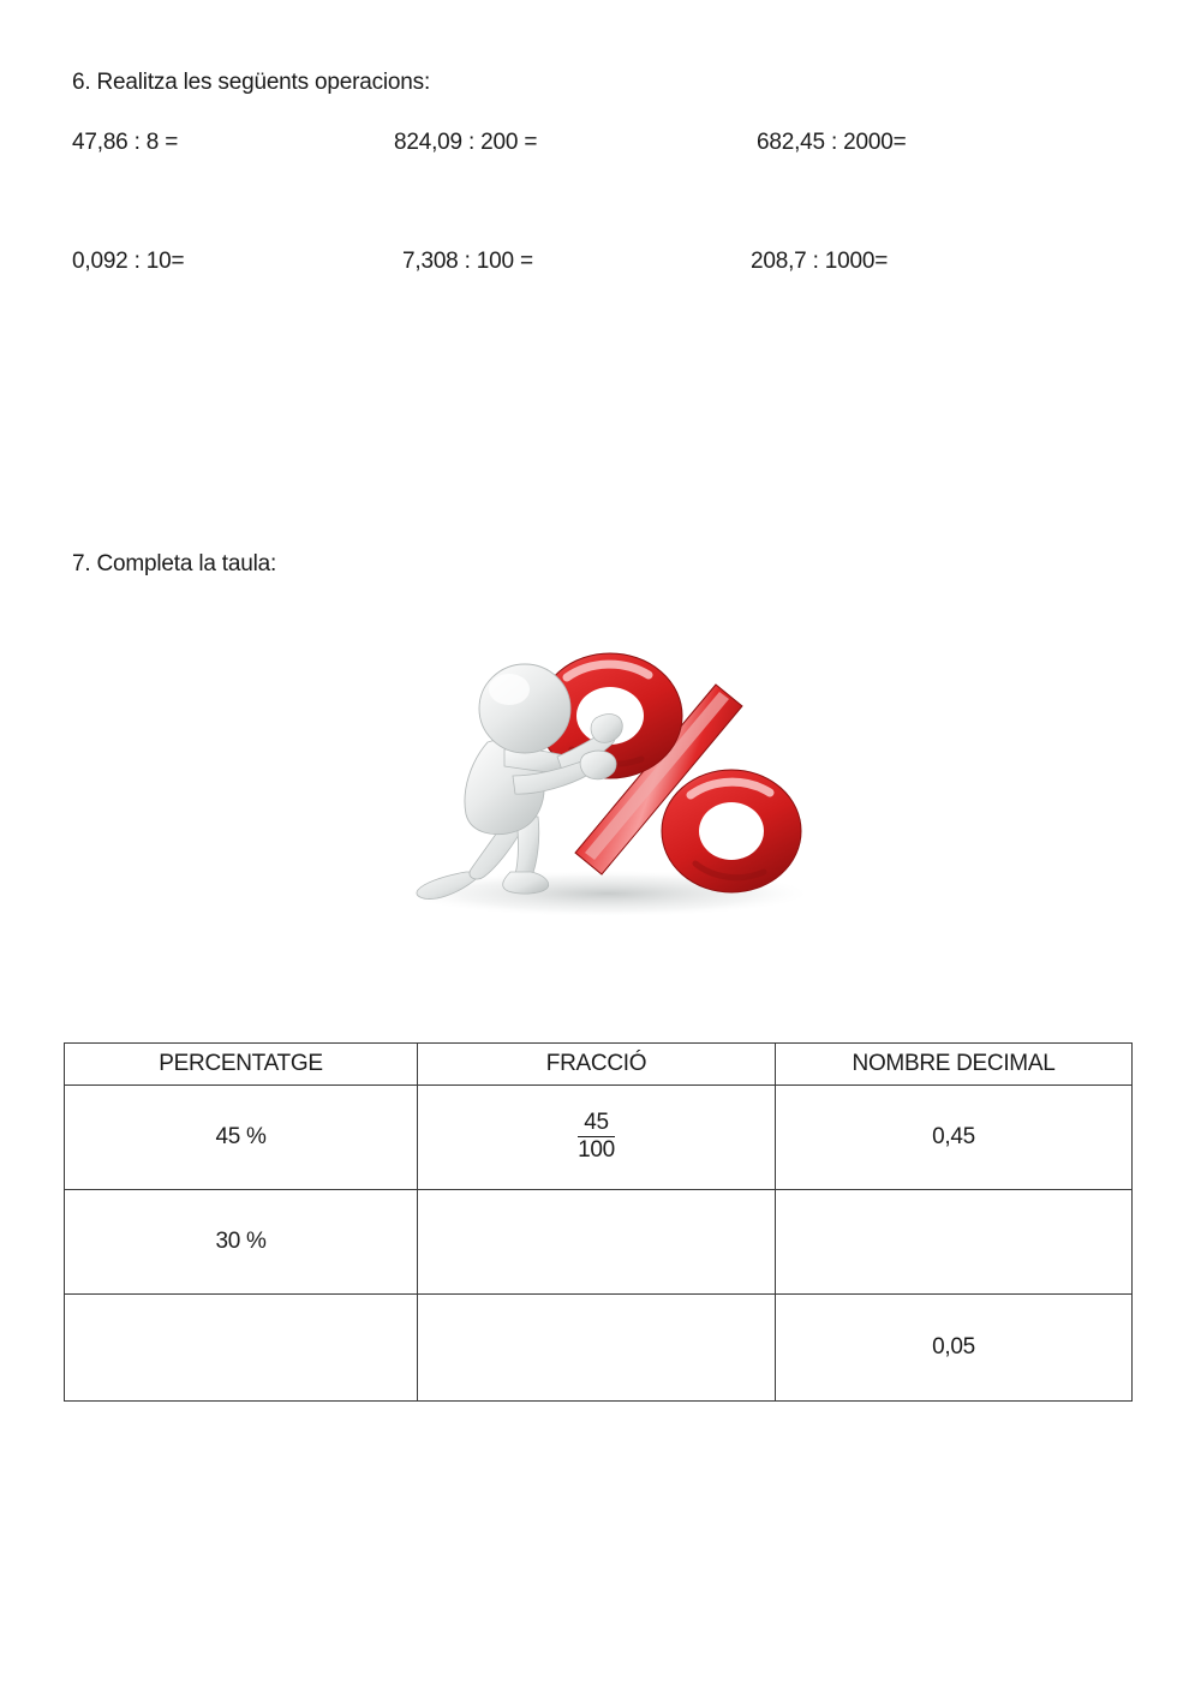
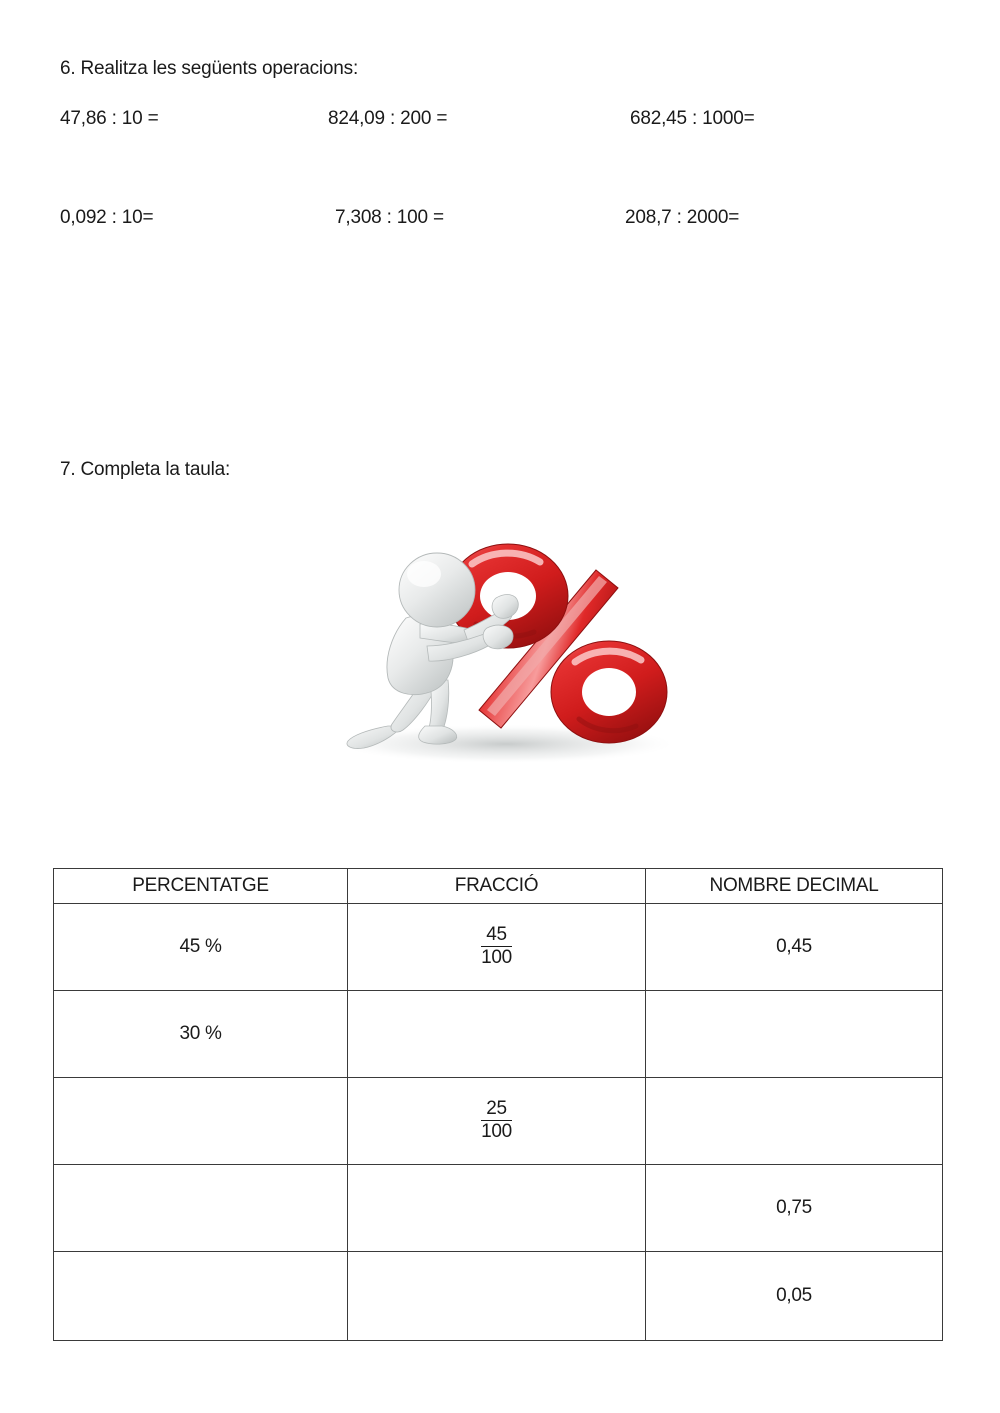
  6. Realitza les següents operacions:
- 47,86 : 8 =
+ 47,86 : 10 =
  824,09 : 200 =
- 682,45 : 2000=
+ 682,45 : 1000=
  0,092 : 10=
  7,308 : 100 =
- 208,7 : 1000=
+ 208,7 : 2000=
  7. Completa la taula:
  PERCENTATGE	FRACCIÓ	NOMBRE DECIMAL
  45 %	45 100	0,45
  30 %
+ 	25 100
+ 		0,75
  		0,05
